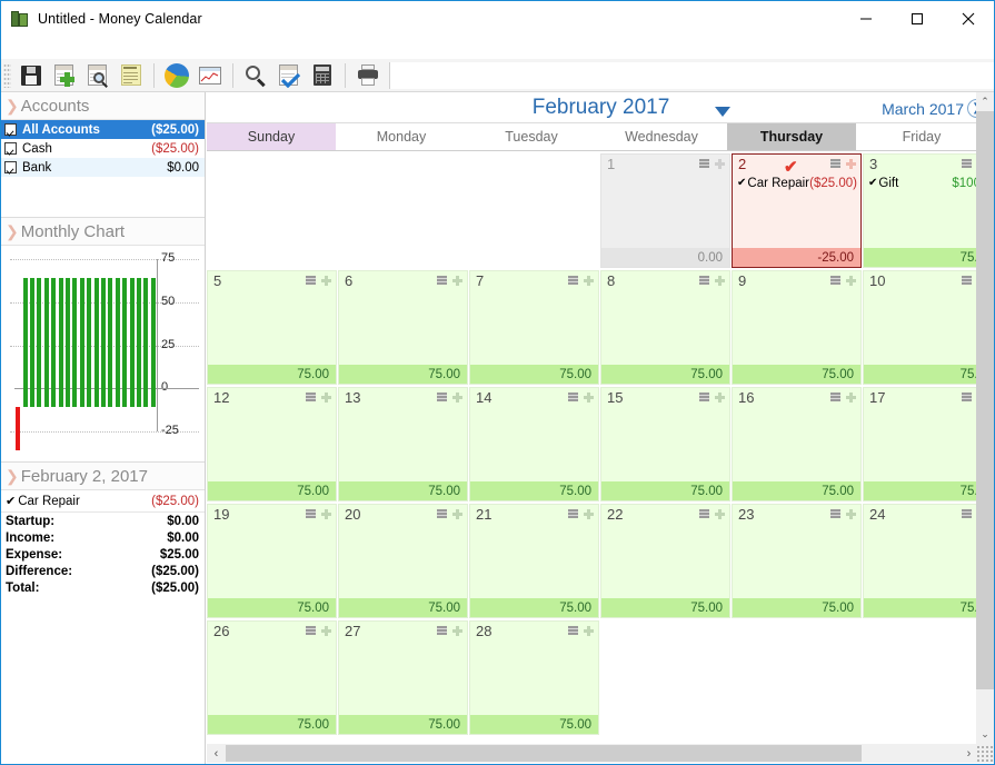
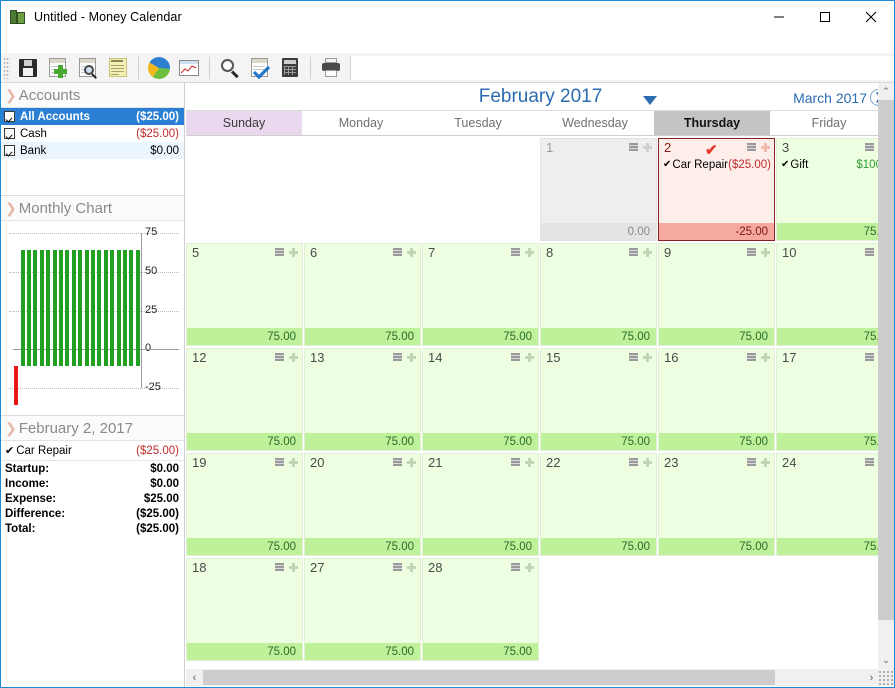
  Untitled - Money Calendar
  ❯
  Accounts
  All Accounts
  ($25.00)
  Cash
  ($25.00)
  Bank
  $0.00
  ❯
  Monthly Chart
  75
  50
  25
  0
  -25
  ❯
  February 2, 2017
  ✔
  Car Repair
  ($25.00)
  Startup:
  $0.00
  Income:
  $0.00
  Expense:
  $25.00
  Difference:
  ($25.00)
  Total:
  ($25.00)
  February 2017
  March 2017
  Sunday
  Monday
  Tuesday
  Wednesday
  Thursday
  Friday
  1
  0.00
  2
  ✔
  ✔
  Car Repair
  ($25.00)
  -25.00
  3
  ✔
  Gift
  5
  75.00
  6
  75.00
  7
  75.00
  8
  75.00
  9
  75.00
  10
  12
  75.00
  13
  75.00
  14
  75.00
  15
  75.00
  16
  75.00
  17
  19
  75.00
  20
  75.00
  21
  75.00
  22
  75.00
  23
  75.00
  24
- 26
+ 18
  75.00
  27
  75.00
  28
  75.00
  ⌃
  ⌄
  ‹
  ›
